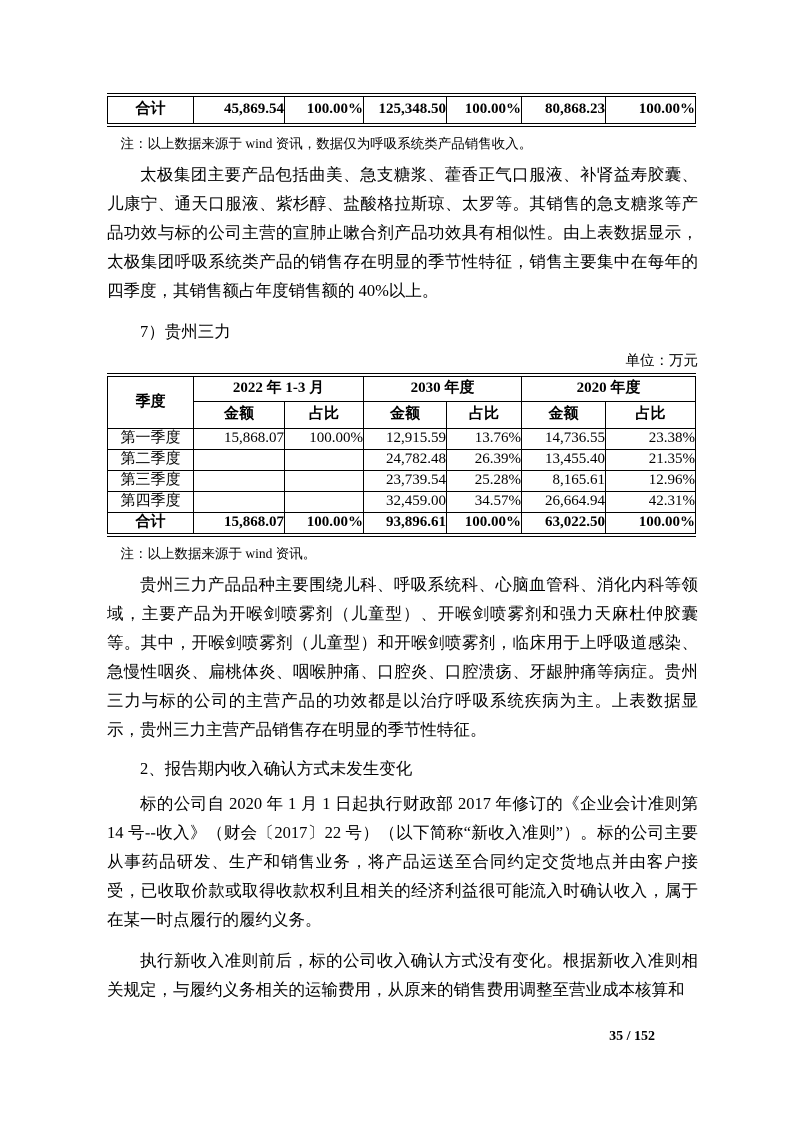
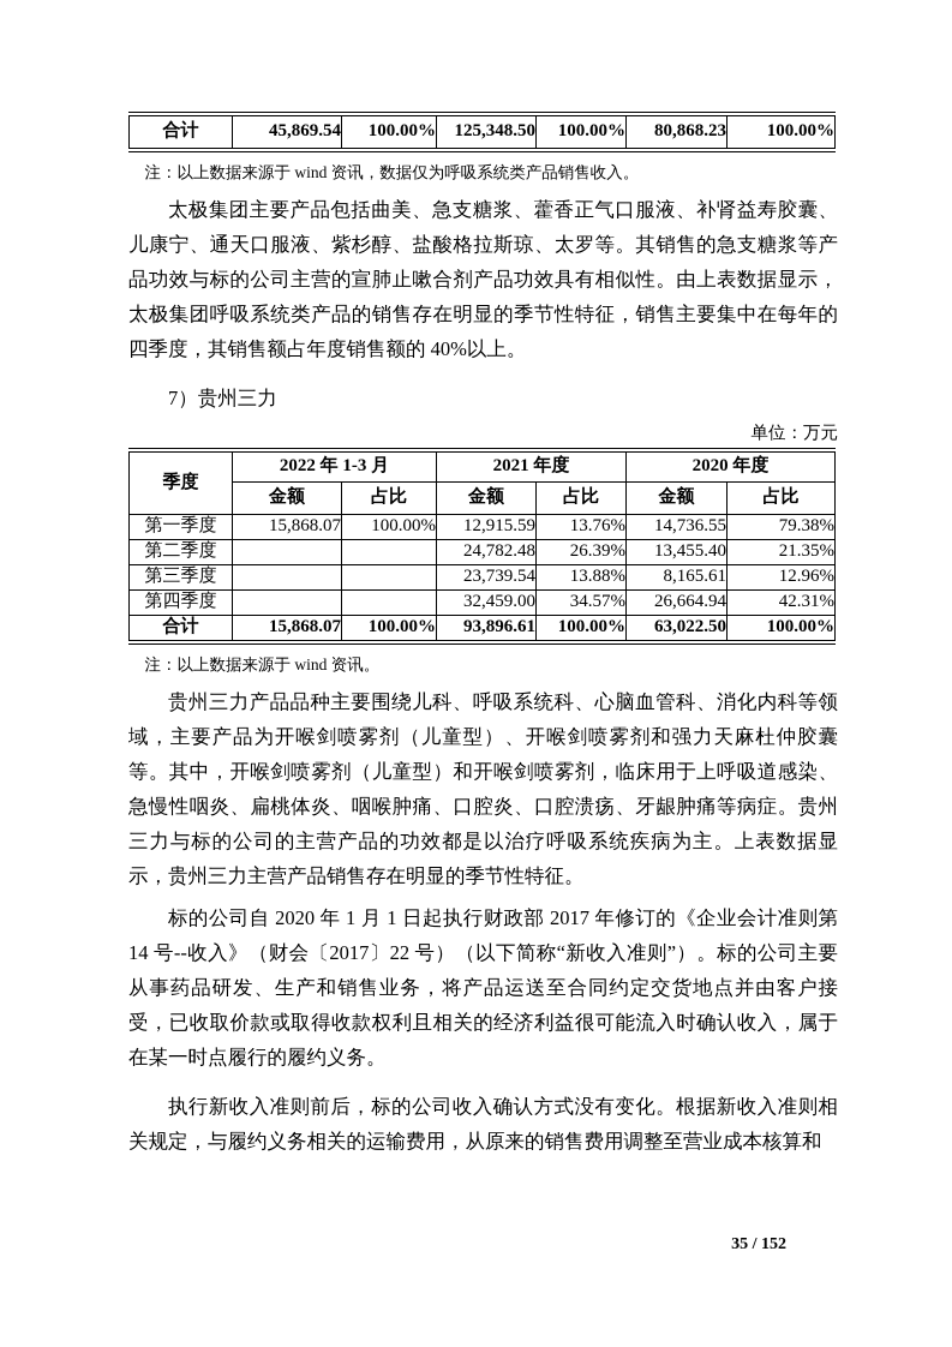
  合计	45,869.54	100.00%	125,348.50	100.00%	80,868.23	100.00%
  注：以上数据来源于 wind 资讯，数据仅为呼吸系统类产品销售收入。
  太极集团主要产品包括曲美、急支糖浆、藿香正气口服液、补肾益寿胶囊、儿康宁、通天口服液、紫杉醇、盐酸格拉斯琼、太罗等。其销售的急支糖浆等产品功效与标的公司主营的宣肺止嗽合剂产品功效具有相似性。由上表数据显示，太极集团呼吸系统类产品的销售存在明显的季节性特征，销售主要集中在每年的四季度，其销售额占年度销售额的 40%以上。
  7）贵州三力
  单位：万元
- 季度	2022 年 1-3 月	2030 年度	2020 年度
+ 季度	2022 年 1-3 月	2021 年度	2020 年度
  金额	占比	金额	占比	金额	占比
- 第一季度	15,868.07	100.00%	12,915.59	13.76%	14,736.55	23.38%
+ 第一季度	15,868.07	100.00%	12,915.59	13.76%	14,736.55	79.38%
  第二季度			24,782.48	26.39%	13,455.40	21.35%
- 第三季度			23,739.54	25.28%	8,165.61	12.96%
+ 第三季度			23,739.54	13.88%	8,165.61	12.96%
  第四季度			32,459.00	34.57%	26,664.94	42.31%
  合计	15,868.07	100.00%	93,896.61	100.00%	63,022.50	100.00%
  注：以上数据来源于 wind 资讯。
  贵州三力产品品种主要围绕儿科、呼吸系统科、心脑血管科、消化内科等领域，主要产品为开喉剑喷雾剂（儿童型）、开喉剑喷雾剂和强力天麻杜仲胶囊等。其中，开喉剑喷雾剂（儿童型）和开喉剑喷雾剂，临床用于上呼吸道感染、急慢性咽炎、扁桃体炎、咽喉肿痛、口腔炎、口腔溃疡、牙龈肿痛等病症。贵州三力与标的公司的主营产品的功效都是以治疗呼吸系统疾病为主。上表数据显示，贵州三力主营产品销售存在明显的季节性特征。
- 2、报告期内收入确认方式未发生变化
  标的公司自 2020 年 1 月 1 日起执行财政部 2017 年修订的《企业会计准则第 14 号--收入》（财会〔2017〕22 号）（以下简称“新收入准则”）。标的公司主要从事药品研发、生产和销售业务，将产品运送至合同约定交货地点并由客户接受，已收取价款或取得收款权利且相关的经济利益很可能流入时确认收入，属于在某一时点履行的履约义务。
  执行新收入准则前后，标的公司收入确认方式没有变化。根据新收入准则相关规定，与履约义务相关的运输费用，从原来的销售费用调整至营业成本核算和
  35 / 152
